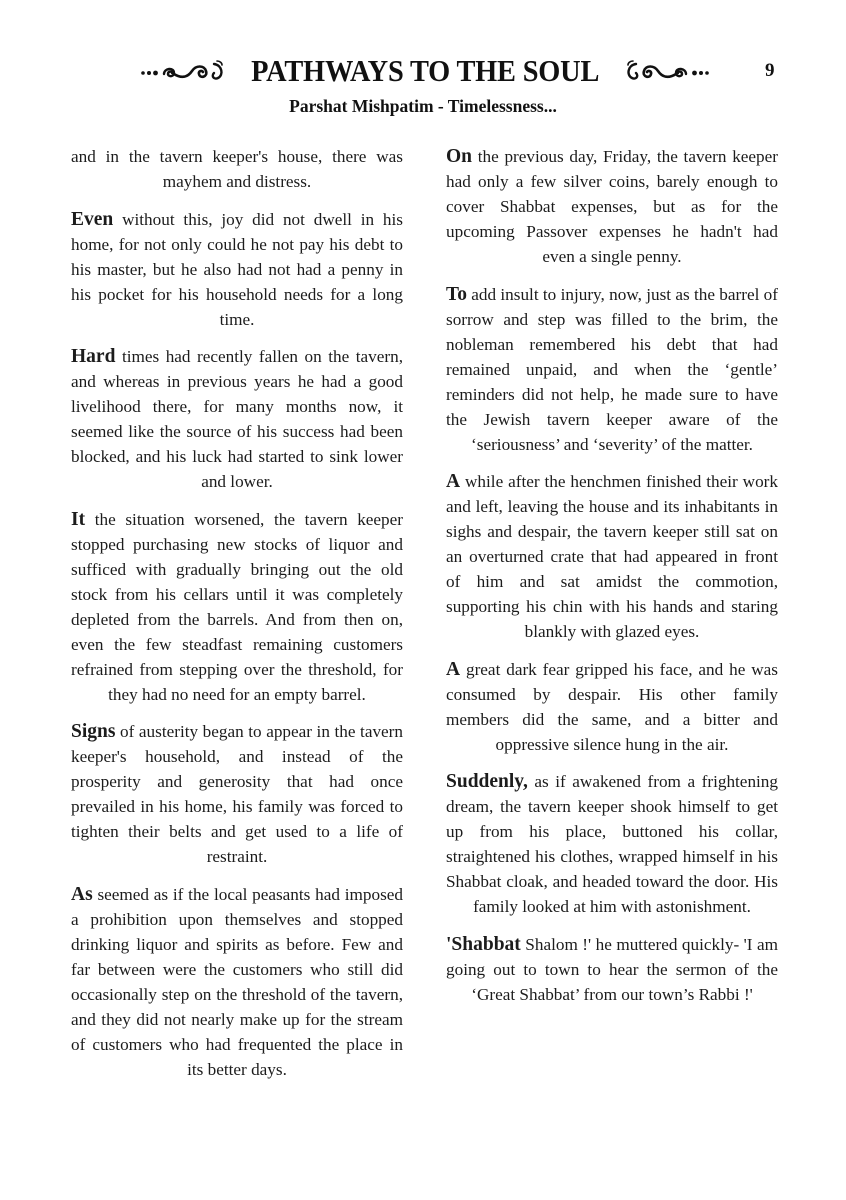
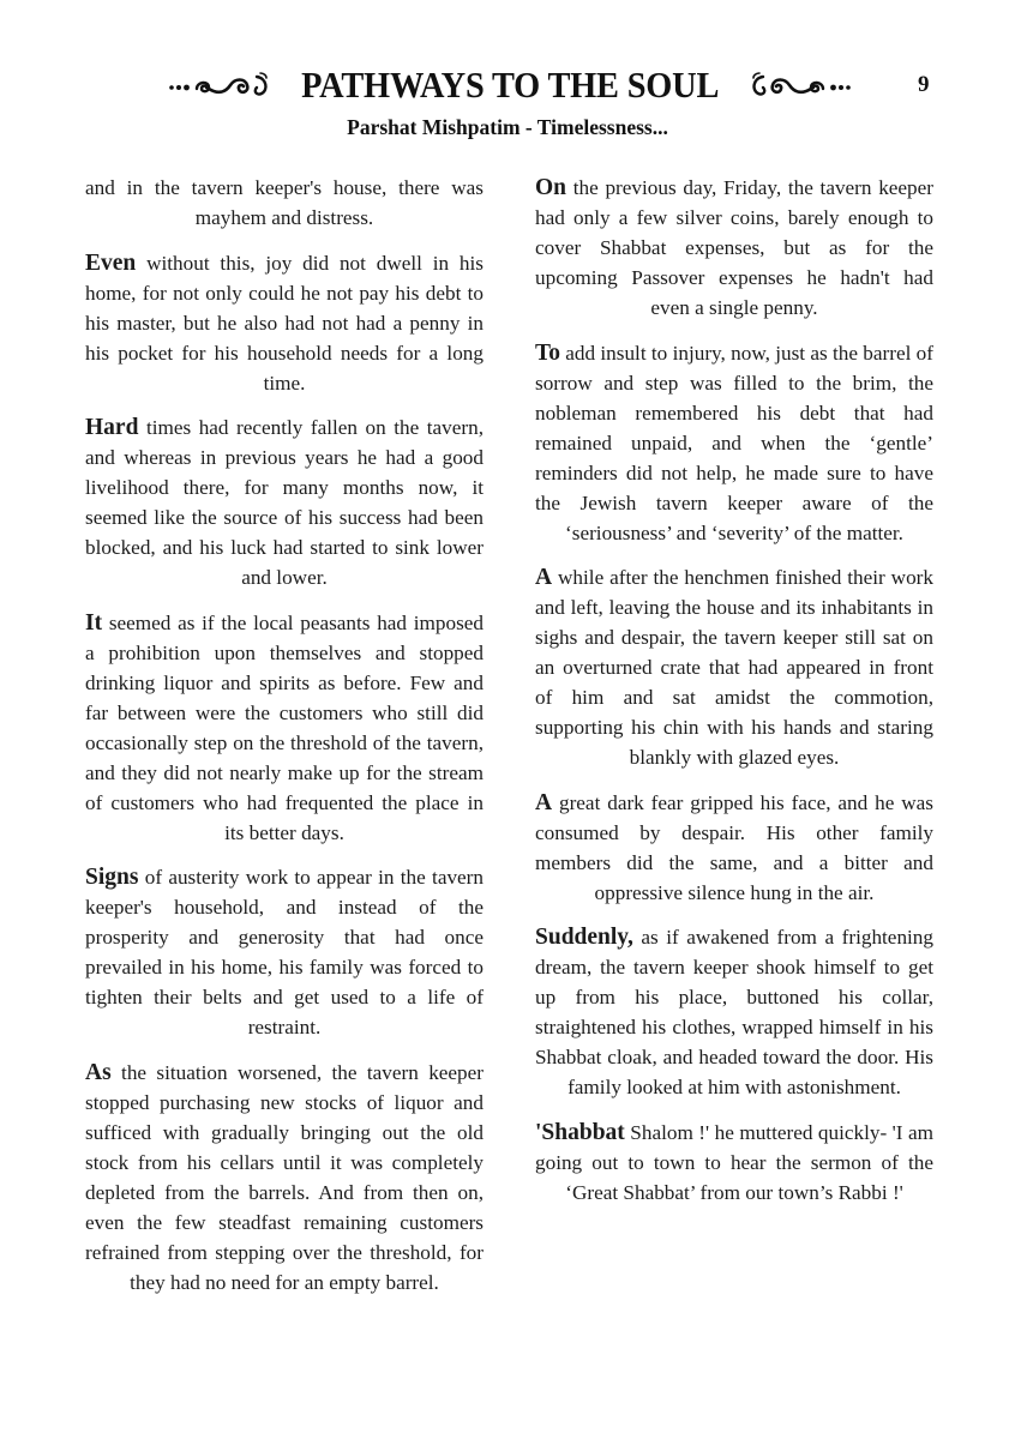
  PATHWAYS TO THE SOUL
  9
  Parshat Mishpatim - Timelessness...
  and in the tavern keeper's house, there was mayhem and distress.
  Even without this, joy did not dwell in his home, for not only could he not pay his debt to his master, but he also had not had a penny in his pocket for his household needs for a long time.
  Hard times had recently fallen on the tavern, and whereas in previous years he had a good livelihood there, for many months now, it seemed like the source of his success had been blocked, and his luck had started to sink lower and lower.
- It the situation worsened, the tavern keeper stopped purchasing new stocks of liquor and sufficed with gradually bringing out the old stock from his cellars until it was completely depleted from the barrels. And from then on, even the few steadfast remaining customers refrained from stepping over the threshold, for they had no need for an empty barrel.
+ It seemed as if the local peasants had imposed a prohibition upon themselves and stopped drinking liquor and spirits as before. Few and far between were the customers who still did occasionally step on the threshold of the tavern, and they did not nearly make up for the stream of customers who had frequented the place in its better days.
- Signs of austerity began to appear in the tavern keeper's household, and instead of the prosperity and generosity that had once prevailed in his home, his family was forced to tighten their belts and get used to a life of restraint.
+ Signs of austerity work to appear in the tavern keeper's household, and instead of the prosperity and generosity that had once prevailed in his home, his family was forced to tighten their belts and get used to a life of restraint.
- As seemed as if the local peasants had imposed a prohibition upon themselves and stopped drinking liquor and spirits as before. Few and far between were the customers who still did occasionally step on the threshold of the tavern, and they did not nearly make up for the stream of customers who had frequented the place in its better days.
+ As the situation worsened, the tavern keeper stopped purchasing new stocks of liquor and sufficed with gradually bringing out the old stock from his cellars until it was completely depleted from the barrels. And from then on, even the few steadfast remaining customers refrained from stepping over the threshold, for they had no need for an empty barrel.
  On the previous day, Friday, the tavern keeper had only a few silver coins, barely enough to cover Shabbat expenses, but as for the upcoming Passover expenses he hadn't had even a single penny.
  To add insult to injury, now, just as the barrel of sorrow and step was filled to the brim, the nobleman remembered his debt that had remained unpaid, and when the ‘gentle’ reminders did not help, he made sure to have the Jewish tavern keeper aware of the ‘seriousness’ and ‘severity’ of the matter.
  A while after the henchmen finished their work and left, leaving the house and its inhabitants in sighs and despair, the tavern keeper still sat on an overturned crate that had appeared in front of him and sat amidst the commotion, supporting his chin with his hands and staring blankly with glazed eyes.
  A great dark fear gripped his face, and he was consumed by despair. His other family members did the same, and a bitter and oppressive silence hung in the air.
  Suddenly, as if awakened from a frightening dream, the tavern keeper shook himself to get up from his place, buttoned his collar, straightened his clothes, wrapped himself in his Shabbat cloak, and headed toward the door. His family looked at him with astonishment.
  'Shabbat Shalom !' he muttered quickly- 'I am going out to town to hear the sermon of the ‘Great Shabbat’ from our town’s Rabbi !'
